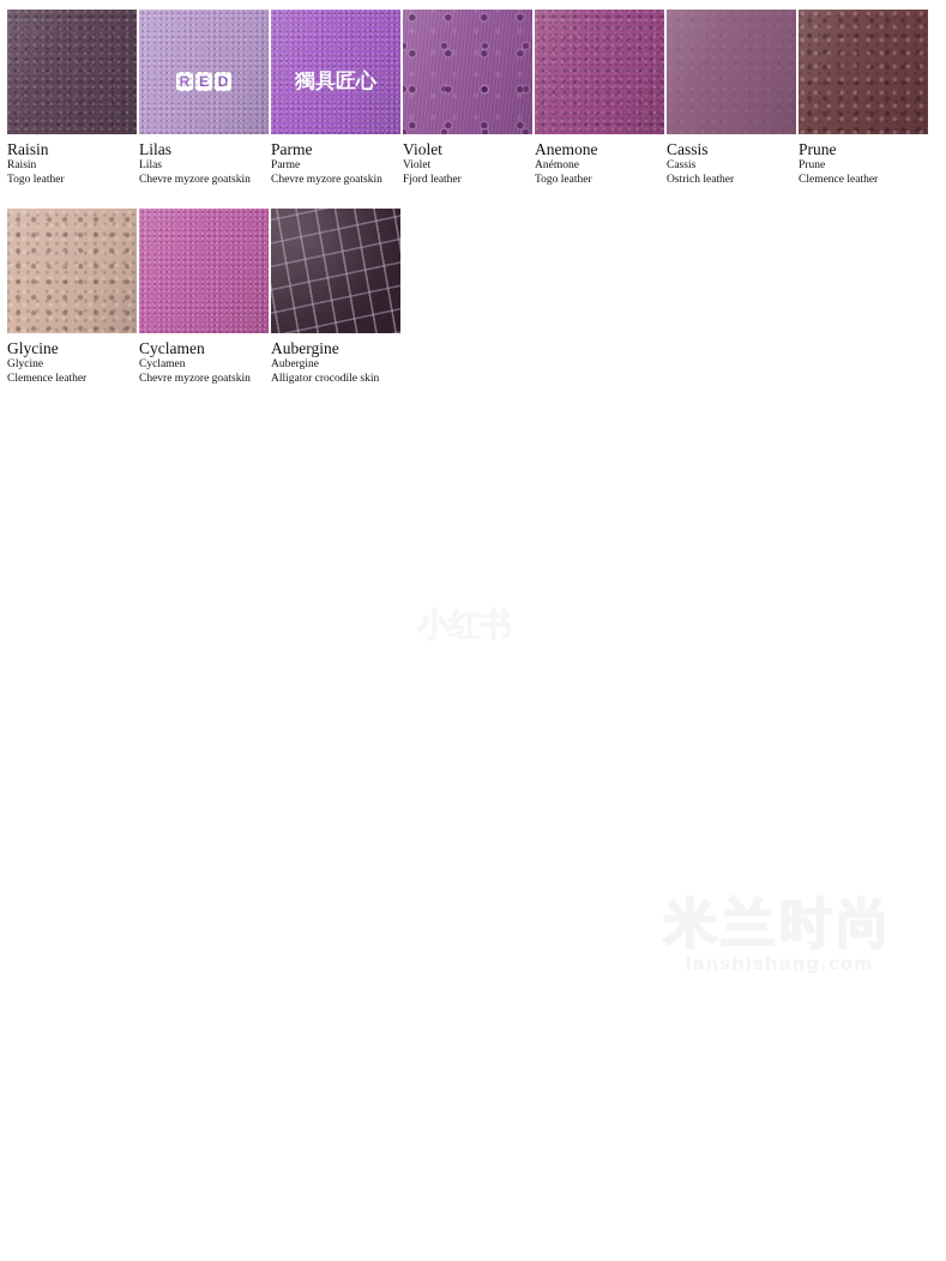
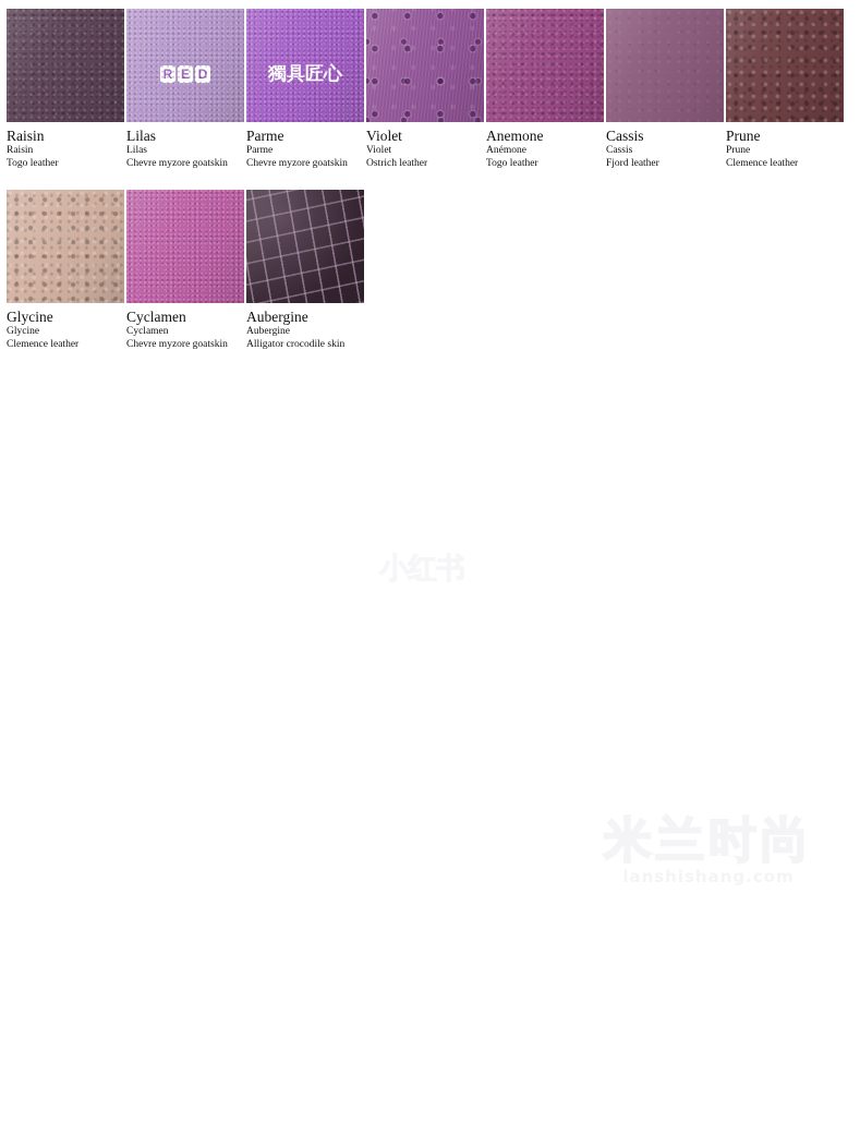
  Raisin
  Raisin
  Togo leather
  Lilas
  Lilas
  Chevre myzore goatskin
  Parme
  Parme
  Chevre myzore goatskin
  Violet
  Violet
- Fjord leather
+ Ostrich leather
  Anemone
  Anémone
  Togo leather
  Cassis
  Cassis
- Ostrich leather
+ Fjord leather
  Prune
  Prune
  Clemence leather
  Glycine
  Glycine
  Clemence leather
  Cyclamen
  Cyclamen
  Chevre myzore goatskin
  Aubergine
  Aubergine
  Alligator crocodile skin
